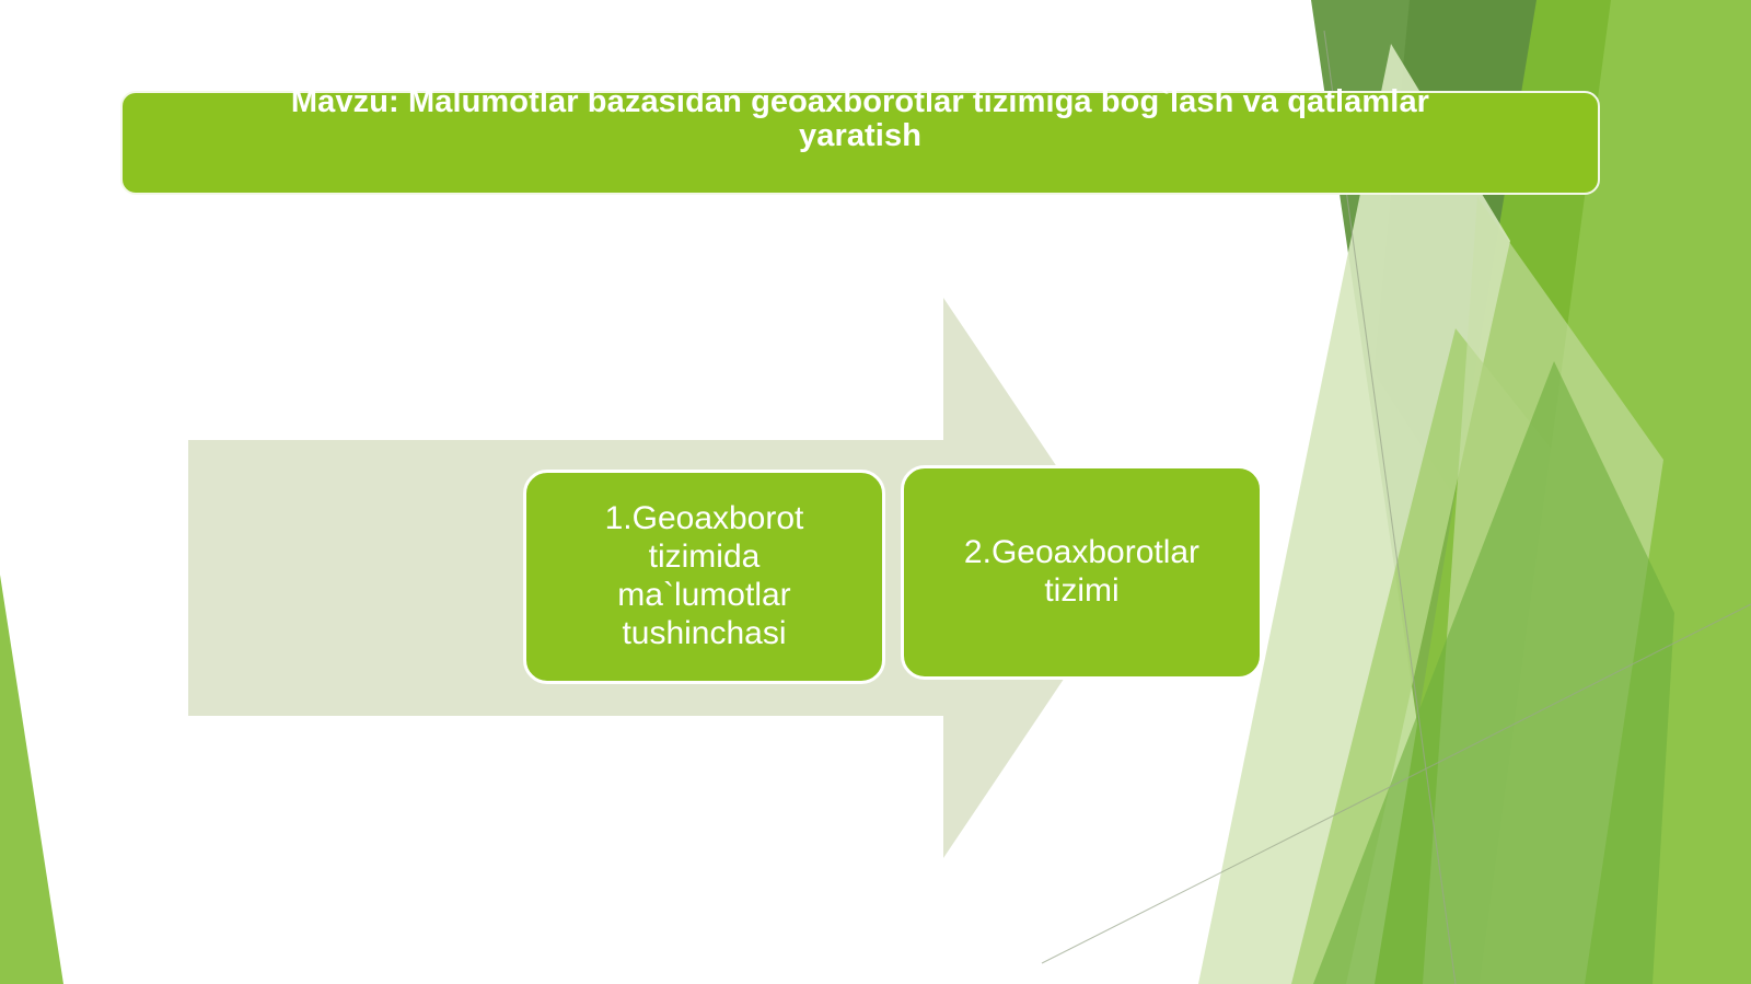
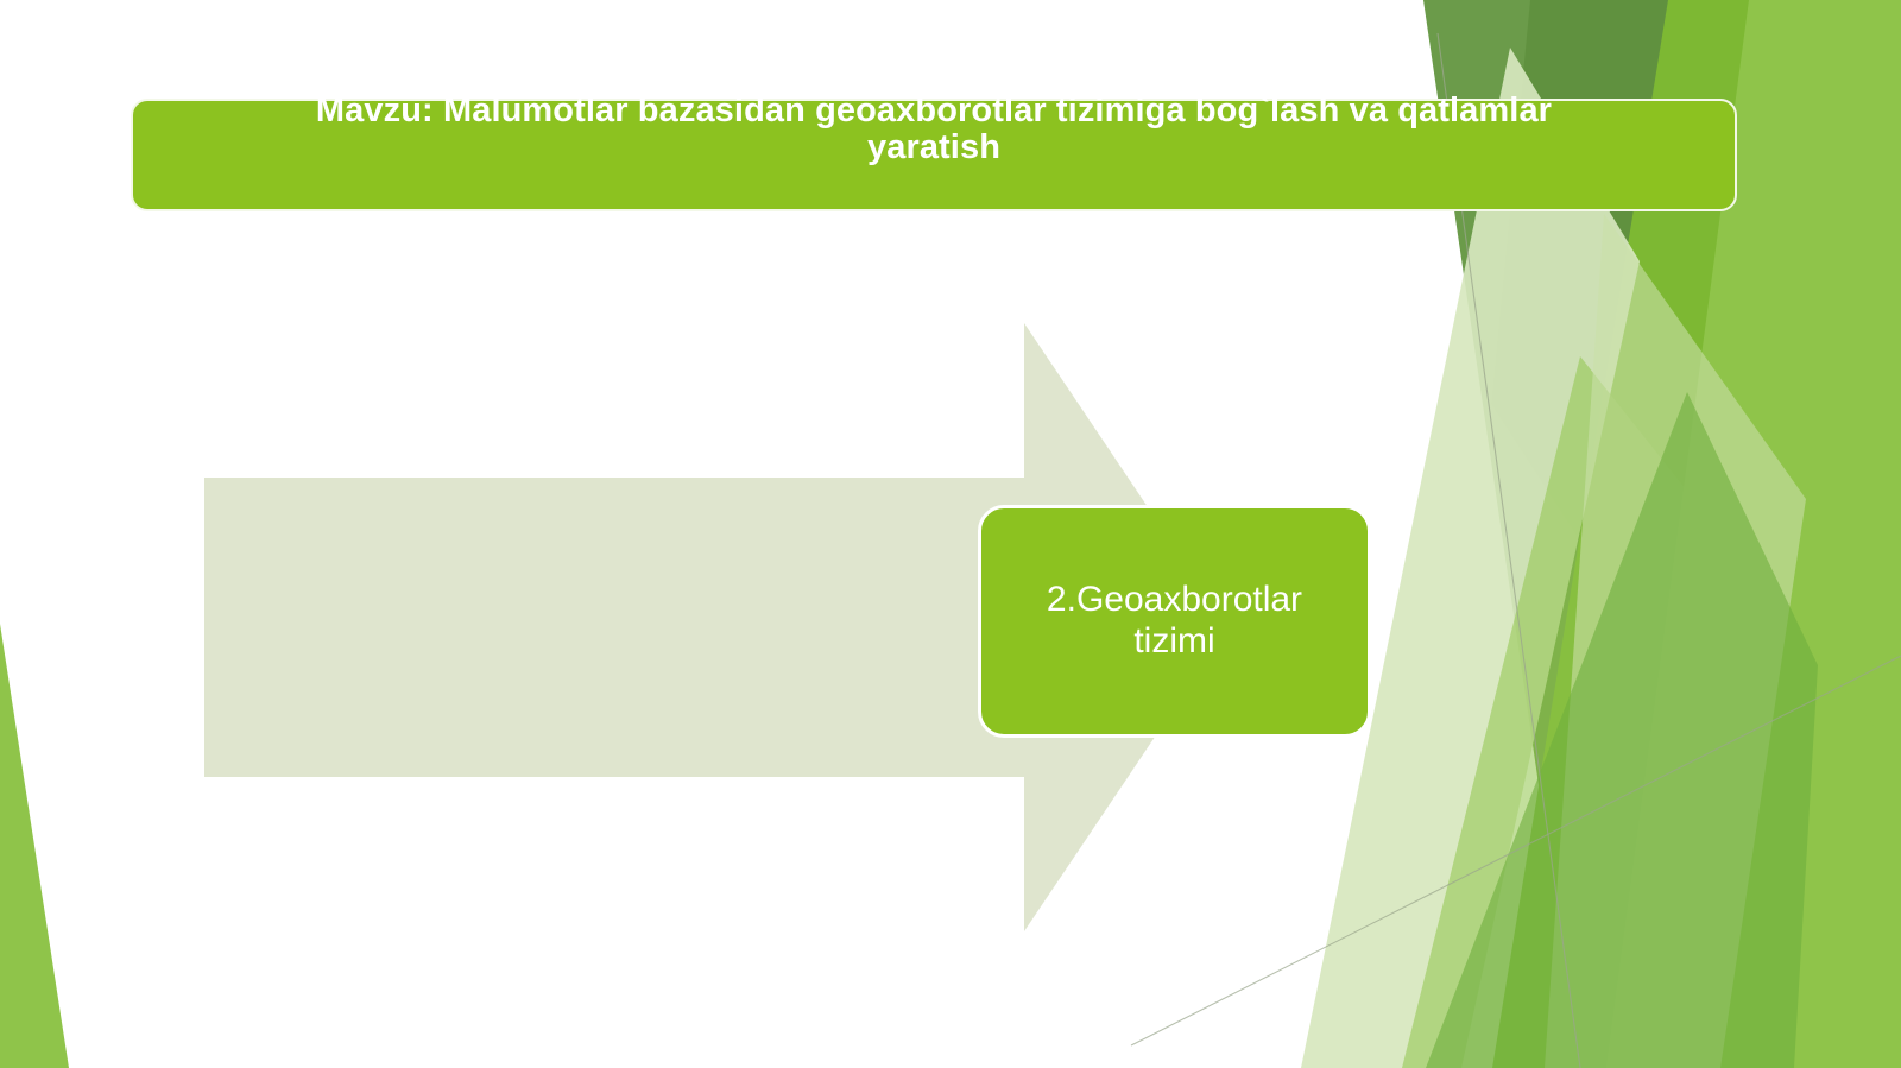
  Mavzu: Malumotlar bazasidan geoaxborotlar tizimiga bog`lash va qatlamlar
  yaratish
- 1.Geoaxborot
- tizimida
- ma`lumotlar
- tushinchasi
  2.Geoaxborotlar
  tizimi
